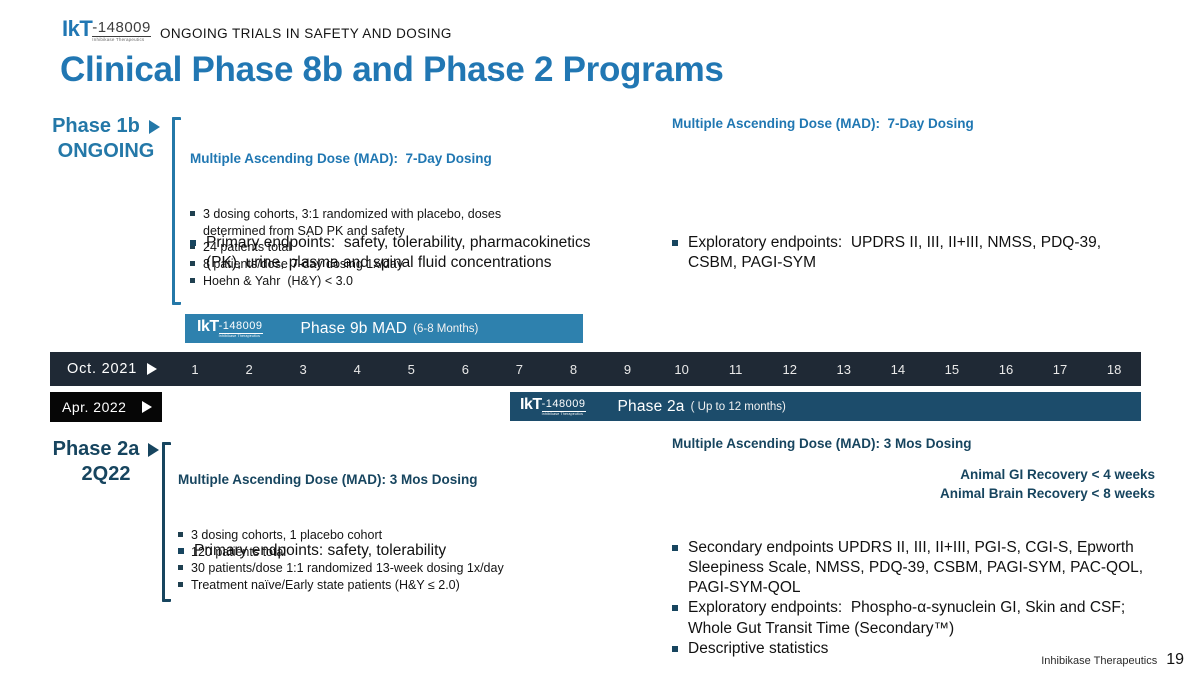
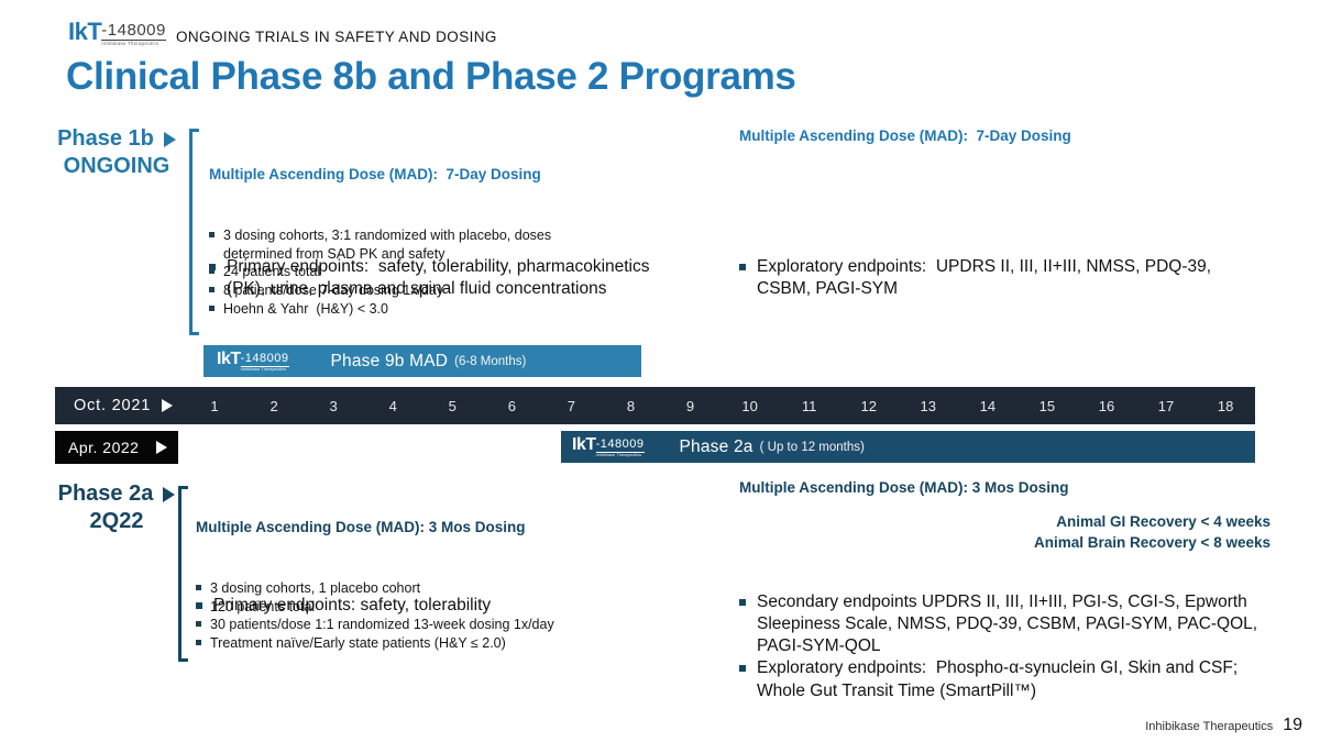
  IkT
  -148009
  ONGOING TRIALS IN SAFETY AND DOSING
  Clinical Phase 8b and Phase 2 Programs
  Phase 1b
  ONGOING
  Multiple Ascending Dose (MAD): 7-Day Dosing
  3 dosing cohorts, 3:1 randomized with placebo, doses determined from SAD PK and safety
  Hoehn & Yahr (H&Y) < 3.0
  Primary endpoints: safety, tolerability, pharmacokinetics (PK), urine, plasma and spinal fluid concentrations
  Multiple Ascending Dose (MAD): 7-Day Dosing
  Exploratory endpoints: UPDRS II, III, II+III, NMSS, PDQ-39, CSBM, PAGI-SYM
  IkT
  -148009
  Phase 9b MAD
  (6-8 Months)
  Oct. 2021
  1
  2
  3
  4
  5
  6
  7
  8
  9
  10
  11
  12
  13
  14
  15
  16
  17
  18
  Apr. 2022
  IkT
  -148009
  Phase 2a
  ( Up to 12 months)
  Phase 2a
  2Q22
  Multiple Ascending Dose (MAD): 3 Mos Dosing
  3 dosing cohorts, 1 placebo cohort
  30 patients/dose 1:1 randomized 13-week dosing 1x/day
  Treatment naïve/Early state patients (H&Y ≤ 2.0)
  Primary endpoints: safety, tolerability
  Multiple Ascending Dose (MAD): 3 Mos Dosing
  Animal GI Recovery < 4 weeks
  Animal Brain Recovery < 8 weeks
  Secondary endpoints UPDRS II, III, II+III, PGI-S, CGI-S, Epworth Sleepiness Scale, NMSS, PDQ-39, CSBM, PAGI-SYM, PAC-QOL, PAGI-SYM-QOL
- Exploratory endpoints: Phospho-α-synuclein GI, Skin and CSF; Whole Gut Transit Time (Secondary™)
+ Exploratory endpoints: Phospho-α-synuclein GI, Skin and CSF; Whole Gut Transit Time (SmartPill™)
- Descriptive statistics
  Inhibikase Therapeutics
  19
